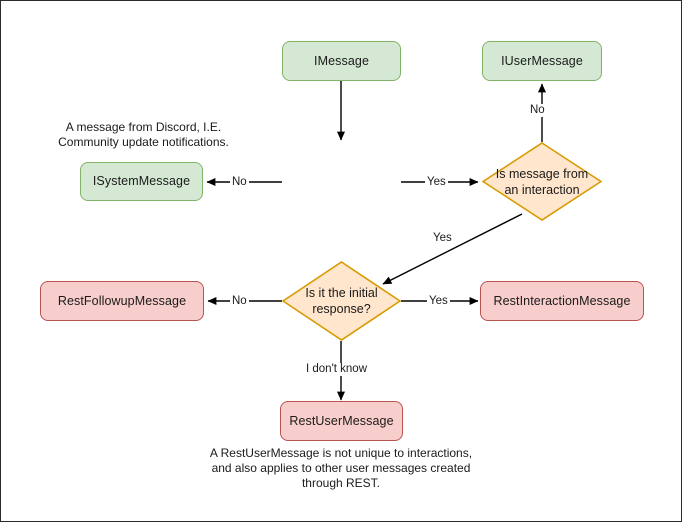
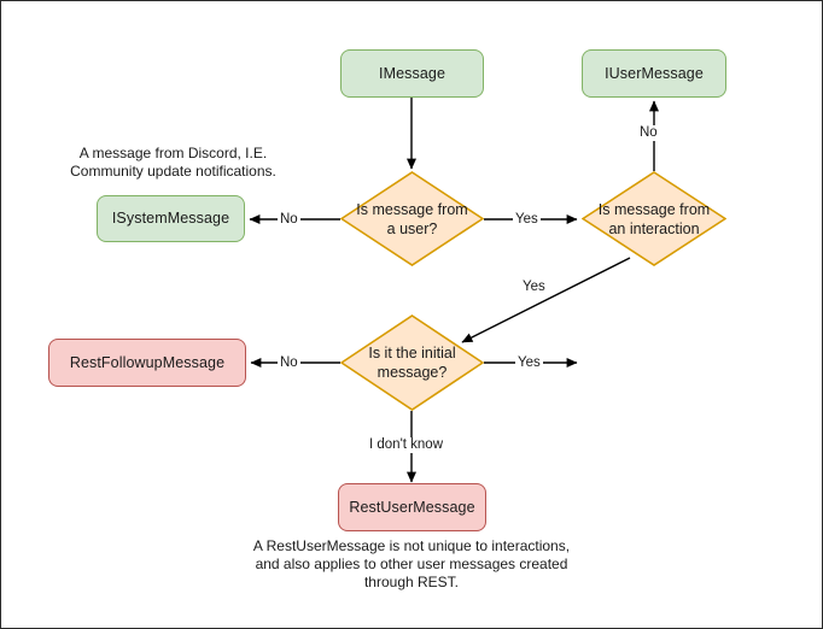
  IMessage
  IUserMessage
  ISystemMessage
+ Is message from a user?
  Is message from an interaction
  RestFollowupMessage
- Is it the initial response?
+ Is it the initial message?
- RestInteractionMessage
  RestUserMessage
  No
  Yes
  No
  Yes
  No
  Yes
  I don't know
  A message from Discord, I.E.
  Community update notifications.
  A RestUserMessage is not unique to interactions,
  and also applies to other user messages created
  through REST.
